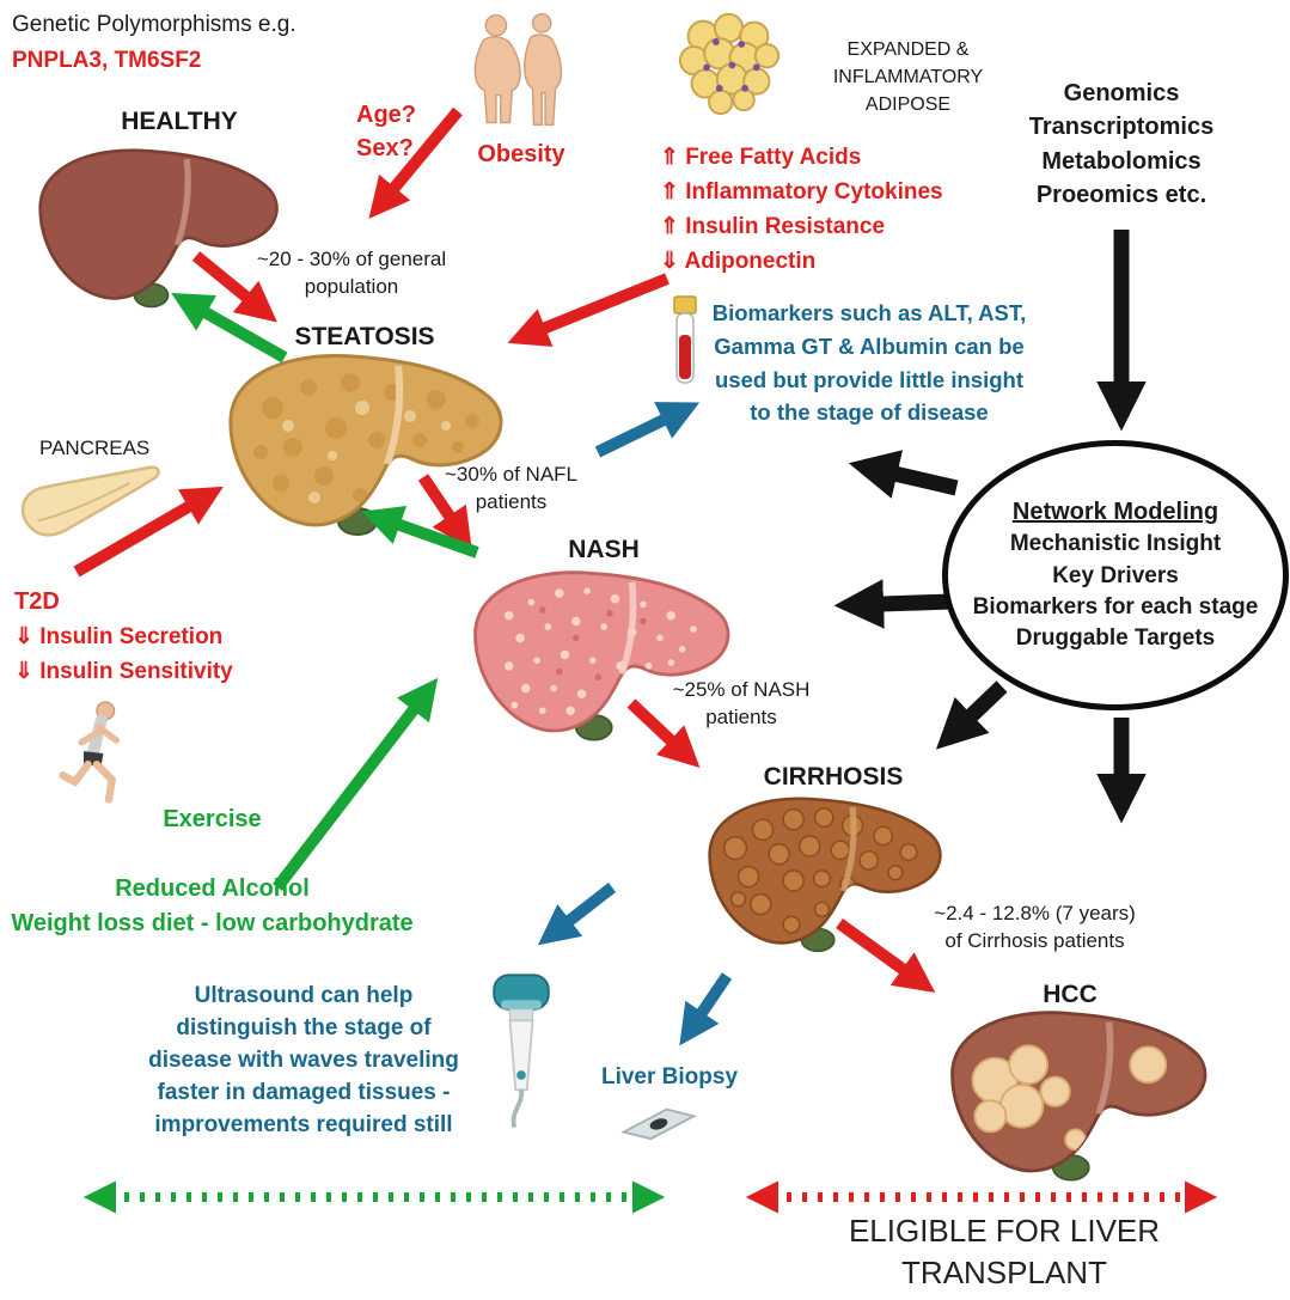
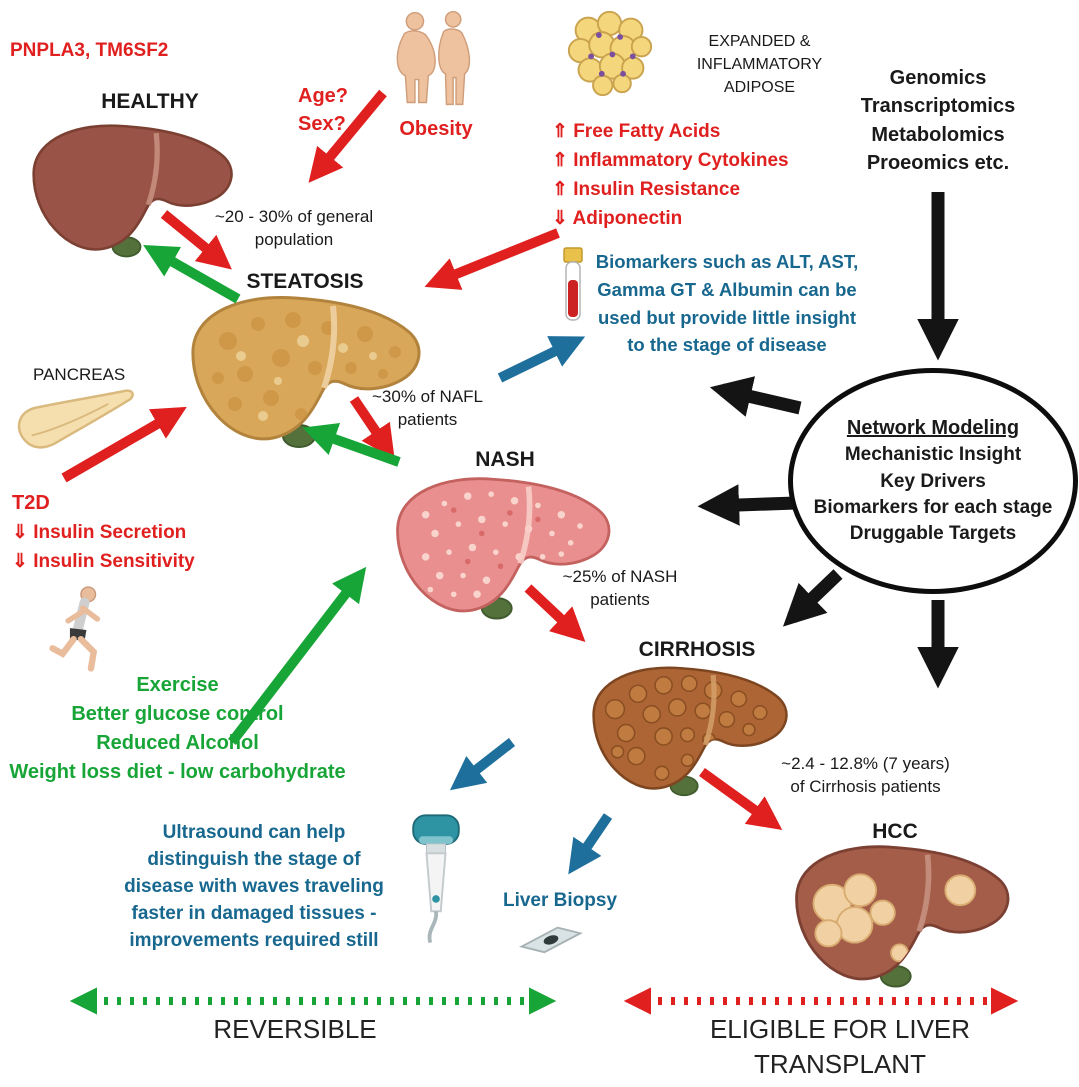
  Network Modeling
  Mechanistic Insight
  Key Drivers
  Biomarkers for each stage
  Druggable Targets
- Genetic Polymorphisms e.g.
  PNPLA3, TM6SF2
  HEALTHY
  Age?
  Sex?
  Obesity
  EXPANDED &
  INFLAMMATORY
  ADIPOSE
  ⇑ Free Fatty Acids
  ⇑ Inflammatory Cytokines
  ⇑ Insulin Resistance
  ⇓ Adiponectin
  Genomics
  Transcriptomics
  Metabolomics
  Proeomics etc.
  ~20 - 30% of general
  population
  STEATOSIS
  Biomarkers such as ALT, AST,
  Gamma GT & Albumin can be
  used but provide little insight
  to the stage of disease
  PANCREAS
  T2D
  ⇓ Insulin Secretion
  ⇓ Insulin Sensitivity
  ~30% of NAFL
  patients
  NASH
  ~25% of NASH
  patients
  CIRRHOSIS
  Exercise
+ Better glucose control
  Reduced Alcohol
  Weight loss diet - low carbohydrate
  ~2.4 - 12.8% (7 years)
  of Cirrhosis patients
  Ultrasound can help
  distinguish the stage of
  disease with waves traveling
  faster in damaged tissues -
  improvements required still
  Liver Biopsy
  HCC
+ REVERSIBLE
  ELIGIBLE FOR LIVER
  TRANSPLANT
